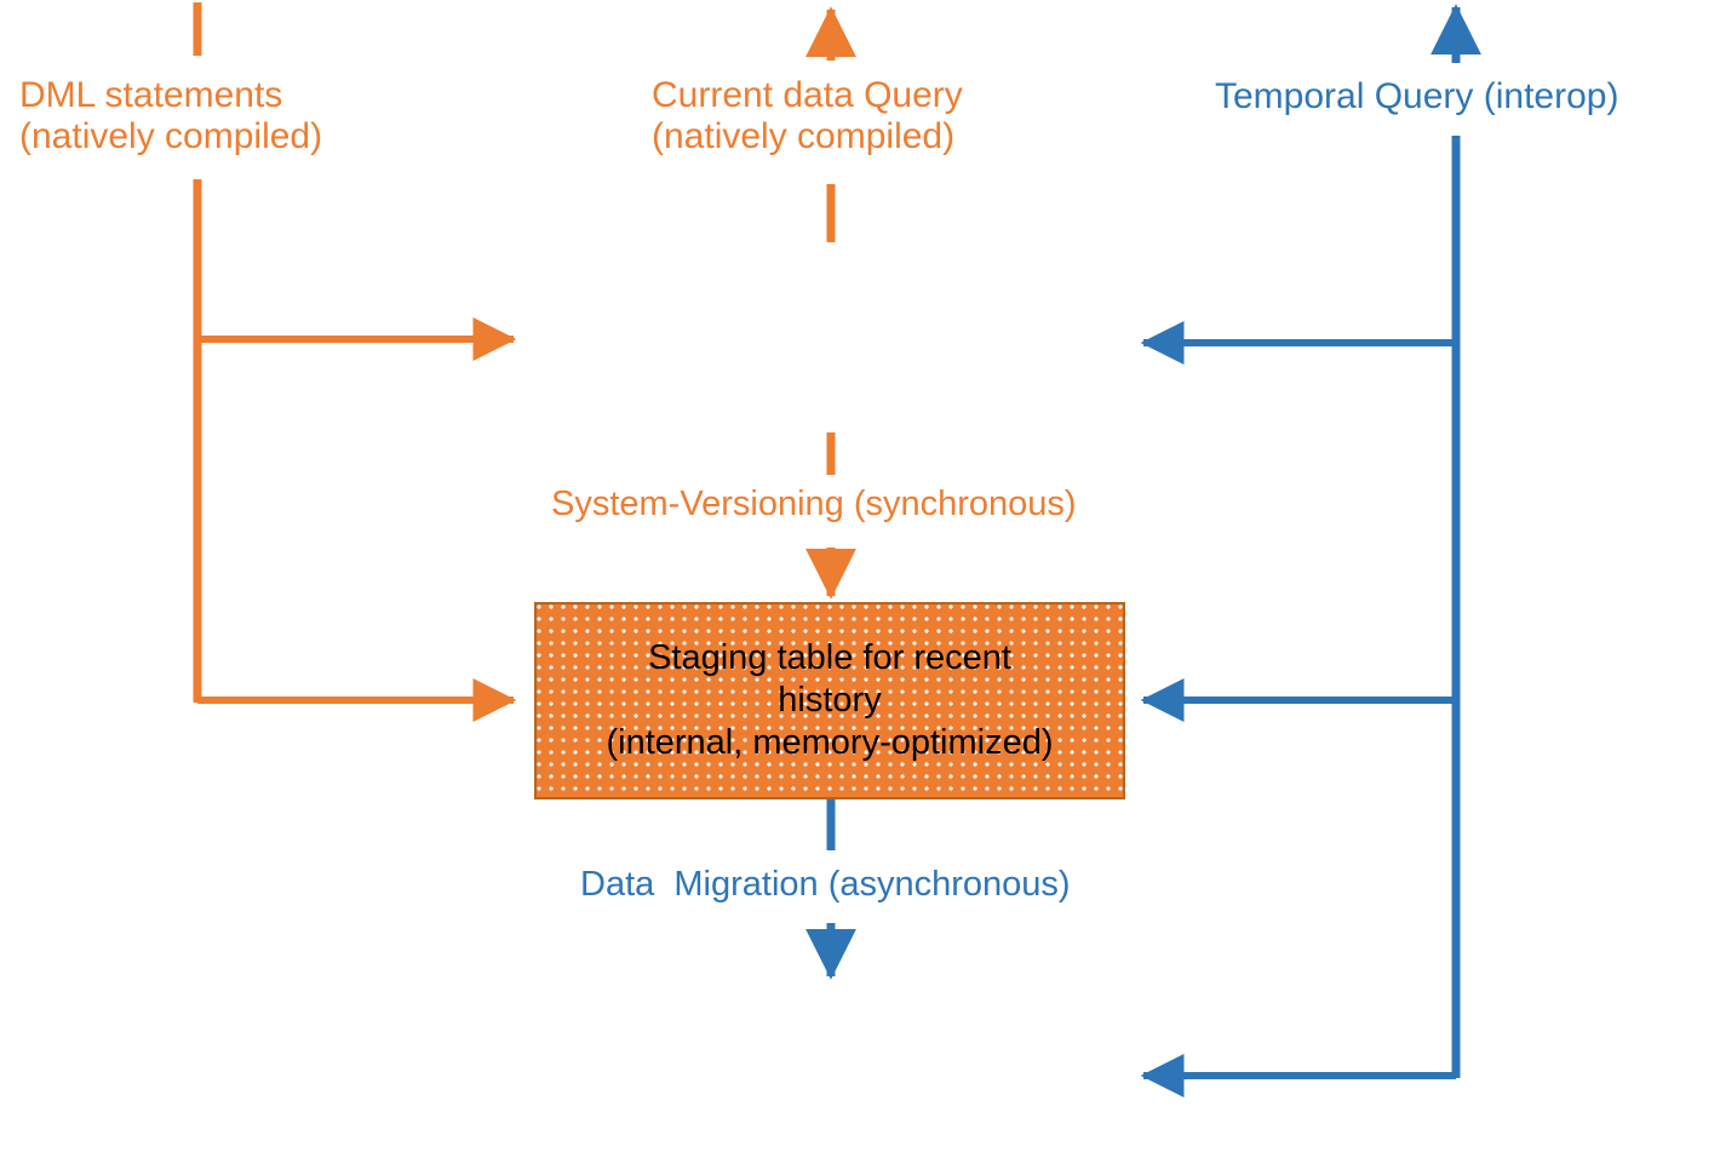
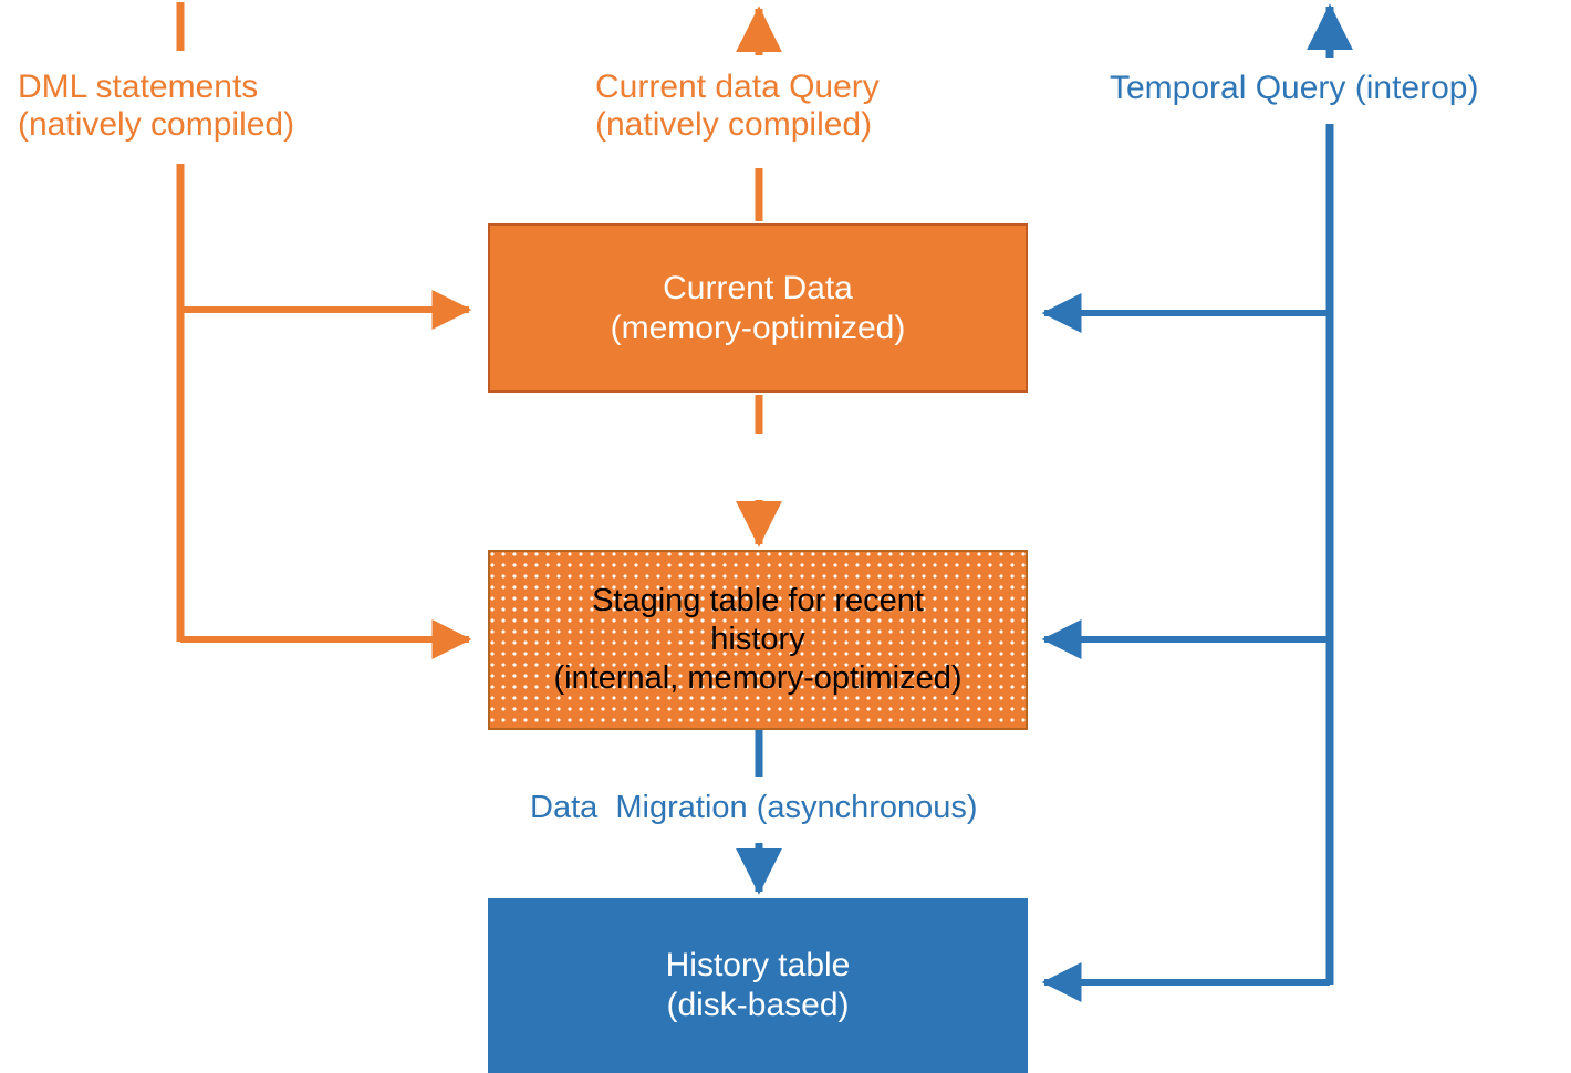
  DML statements
  (natively compiled)
  Current data Query
  (natively compiled)
  Temporal Query (interop)
- System-Versioning (synchronous)
  Data Migration (asynchronous)
+ Current Data
+ (memory-optimized)
  Staging table for recent
  history
  (internal, memory-optimized)
+ History table
+ (disk-based)
